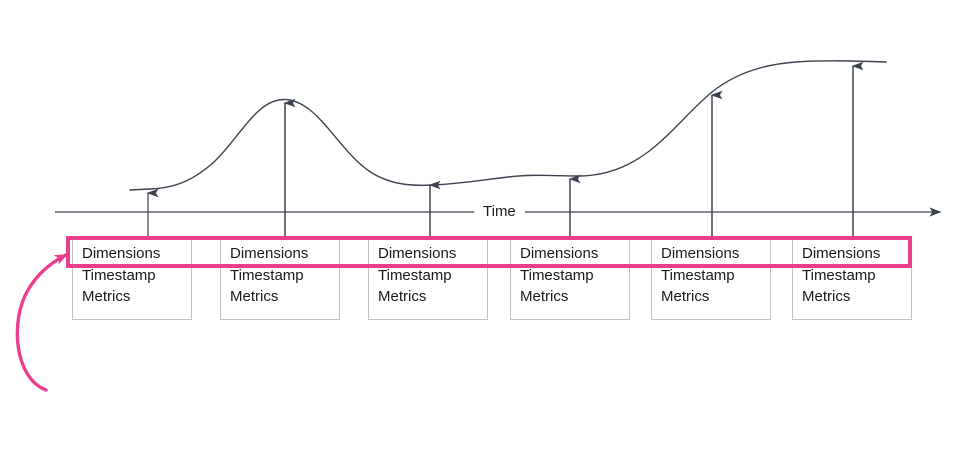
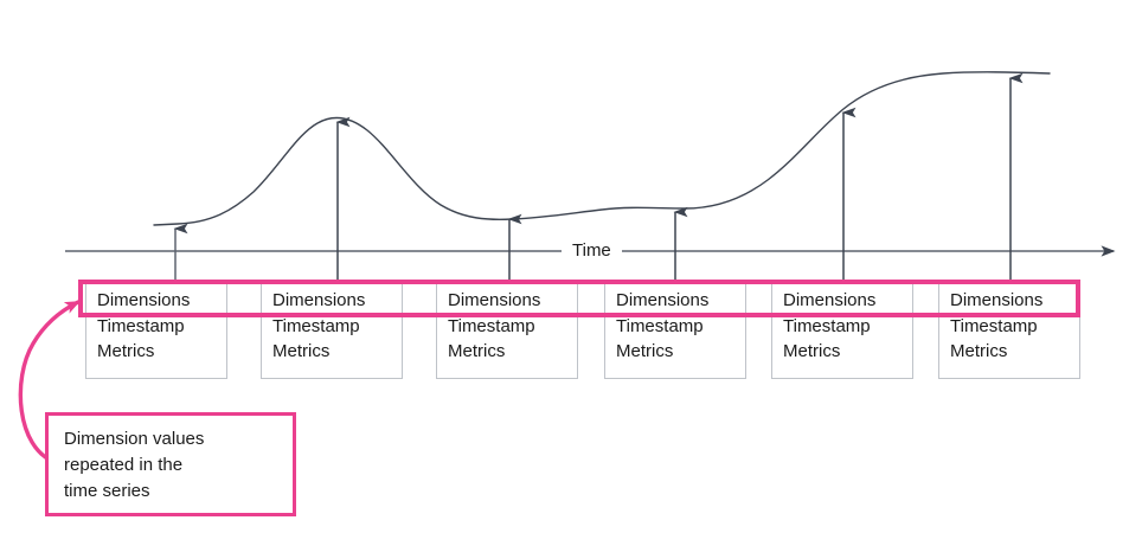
  Time
  Dimensions
  Timestamp
  Metrics
  Dimensions
  Timestamp
  Metrics
  Dimensions
  Timestamp
  Metrics
  Dimensions
  Timestamp
  Metrics
  Dimensions
  Timestamp
  Metrics
  Dimensions
  Timestamp
  Metrics
+ Dimension values
+ repeated in the
+ time series
